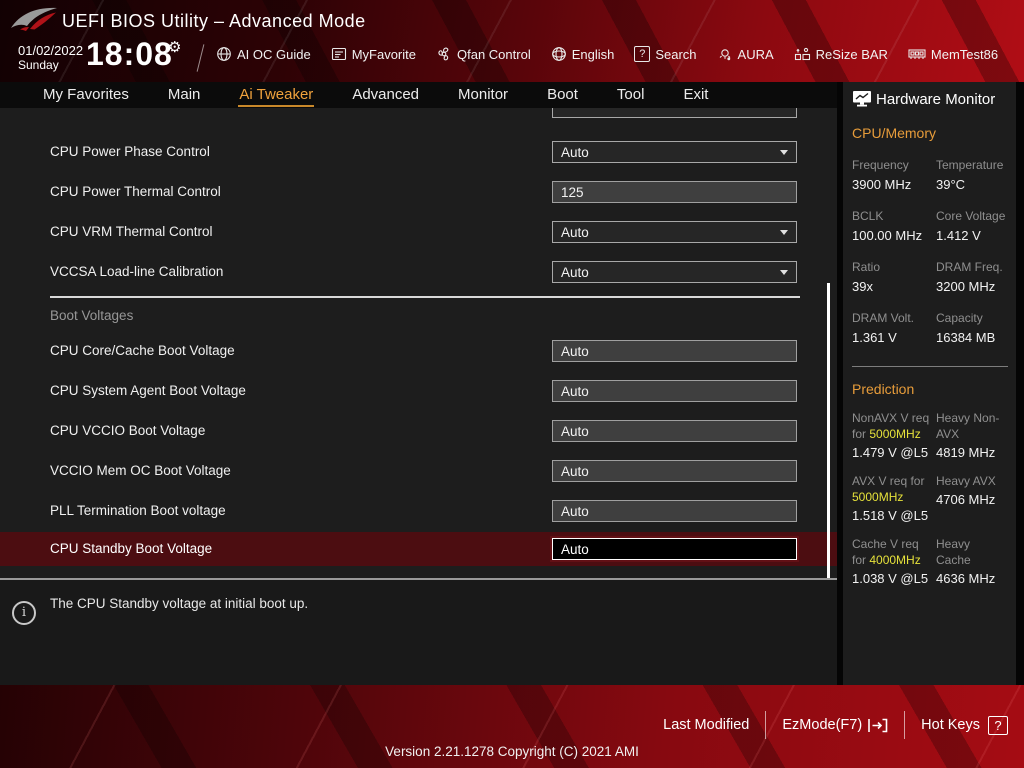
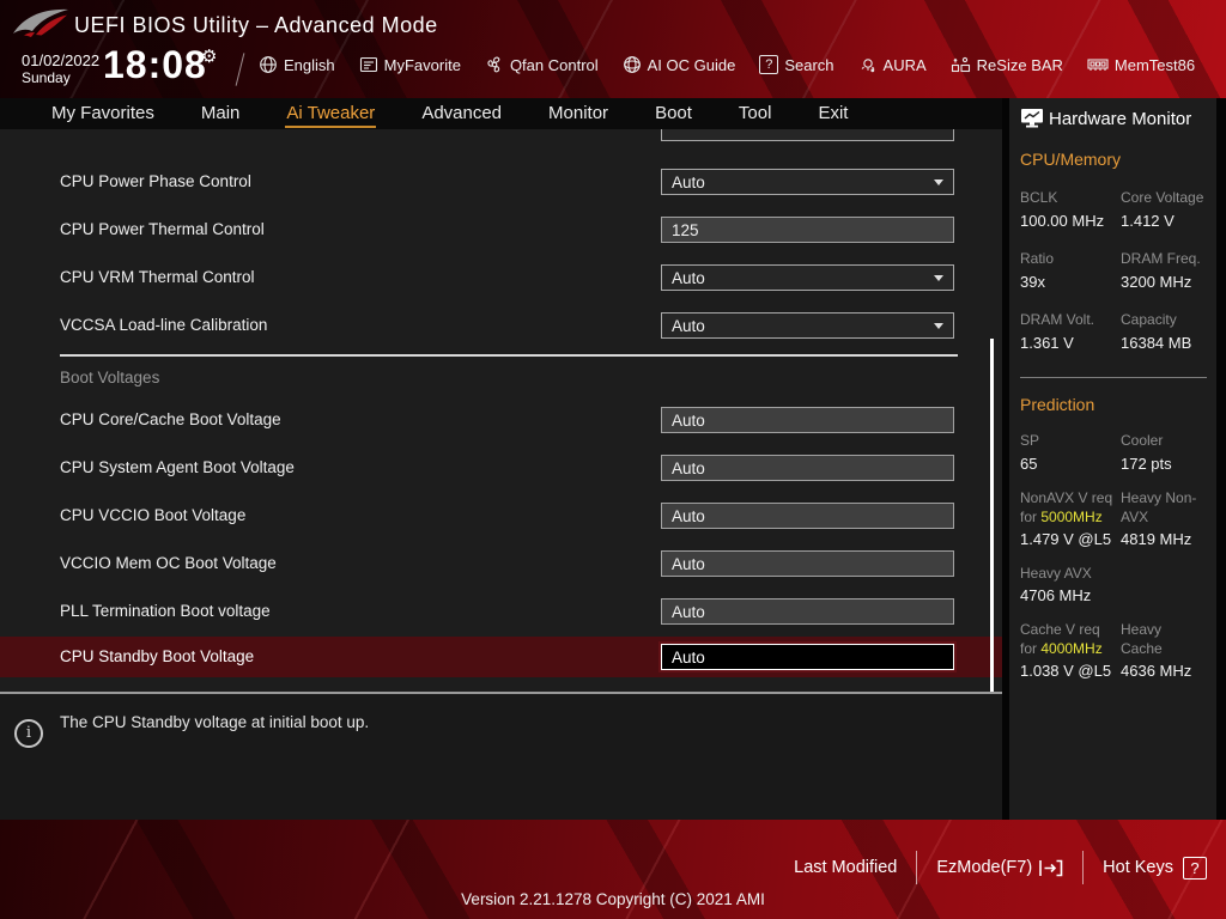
  UEFI BIOS Utility – Advanced Mode
  01/02/2022
  Sunday
  18:08
  ⚙
- AI OC Guide
+ English
  MyFavorite
  Qfan Control
- English
+ AI OC Guide
  ?
  Search
  AURA
  ReSize BAR
  MemTest86
  My Favorites
  Main
  Ai Tweaker
  Advanced
  Monitor
  Boot
  Tool
  Exit
  CPU Power Phase Control
  Auto
  CPU Power Thermal Control
  125
  CPU VRM Thermal Control
  Auto
  VCCSA Load-line Calibration
  Auto
  Boot Voltages
  CPU Core/Cache Boot Voltage
  Auto
  CPU System Agent Boot Voltage
  Auto
  CPU VCCIO Boot Voltage
  Auto
  VCCIO Mem OC Boot Voltage
  Auto
  PLL Termination Boot voltage
  Auto
  CPU Standby Boot Voltage
  Auto
  i
  The CPU Standby voltage at initial boot up.
  Hardware Monitor
  CPU/Memory
- Frequency
- 3900 MHz
- Temperature
- 39°C
  BCLK
  100.00 MHz
  Core Voltage
  1.412 V
  Ratio
  39x
  DRAM Freq.
  3200 MHz
  DRAM Volt.
  1.361 V
  Capacity
  16384 MB
  Prediction
+ SP
+ 65
+ Cooler
+ 172 pts
  NonAVX V req for 5000MHz
  1.479 V @L5
  Heavy Non-AVX
  4819 MHz
- AVX V req for 5000MHz
- 1.518 V @L5
  Heavy AVX
  4706 MHz
  Cache V req for 4000MHz
  1.038 V @L5
  Heavy Cache
  4636 MHz
  Last Modified
  EzMode(F7)
  Hot Keys
  ?
  Version 2.21.1278 Copyright (C) 2021 AMI
